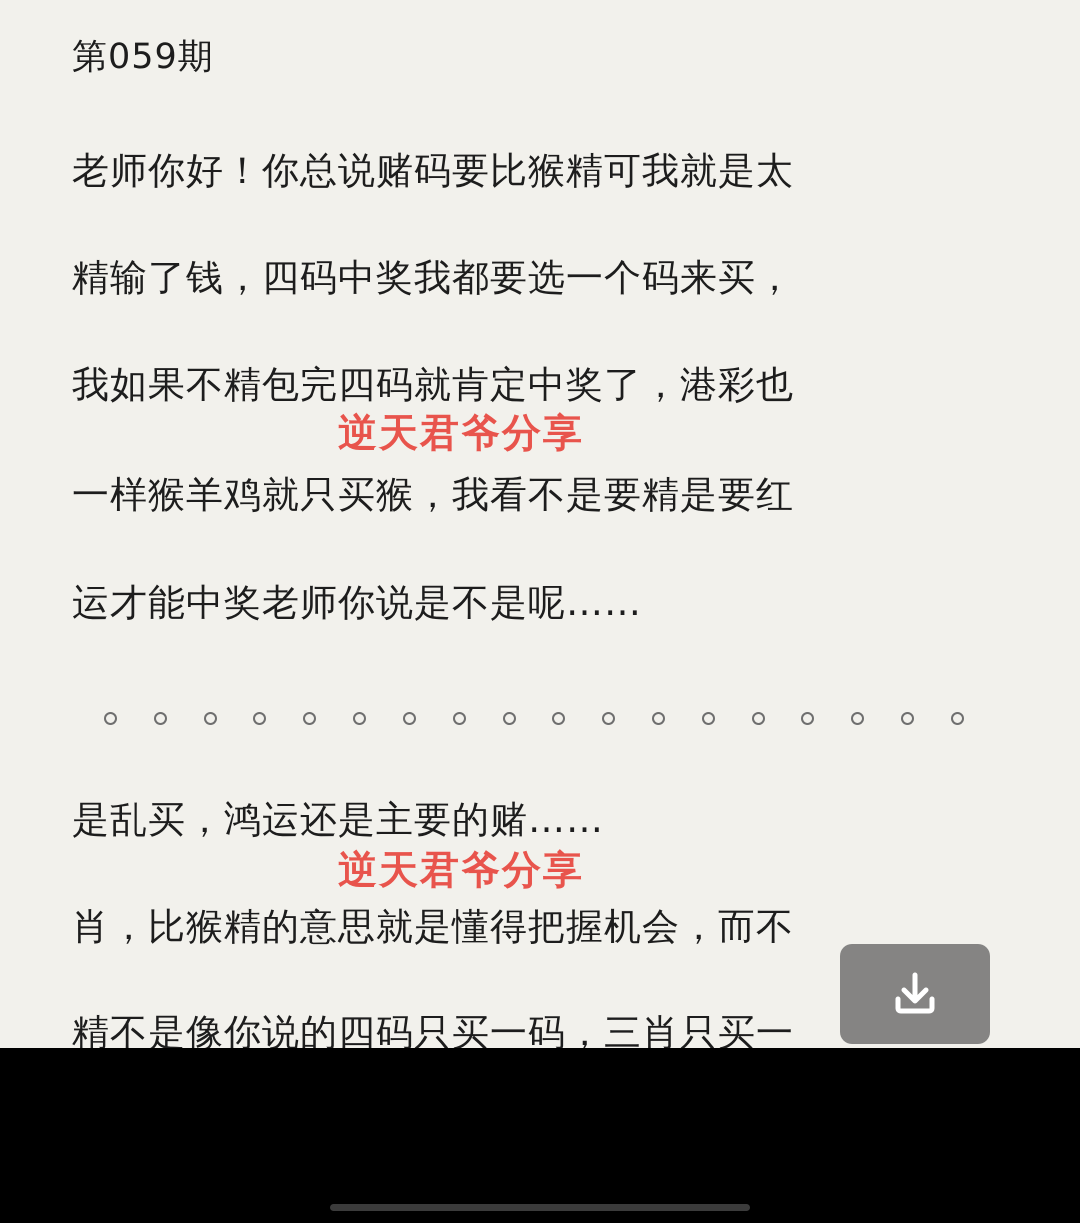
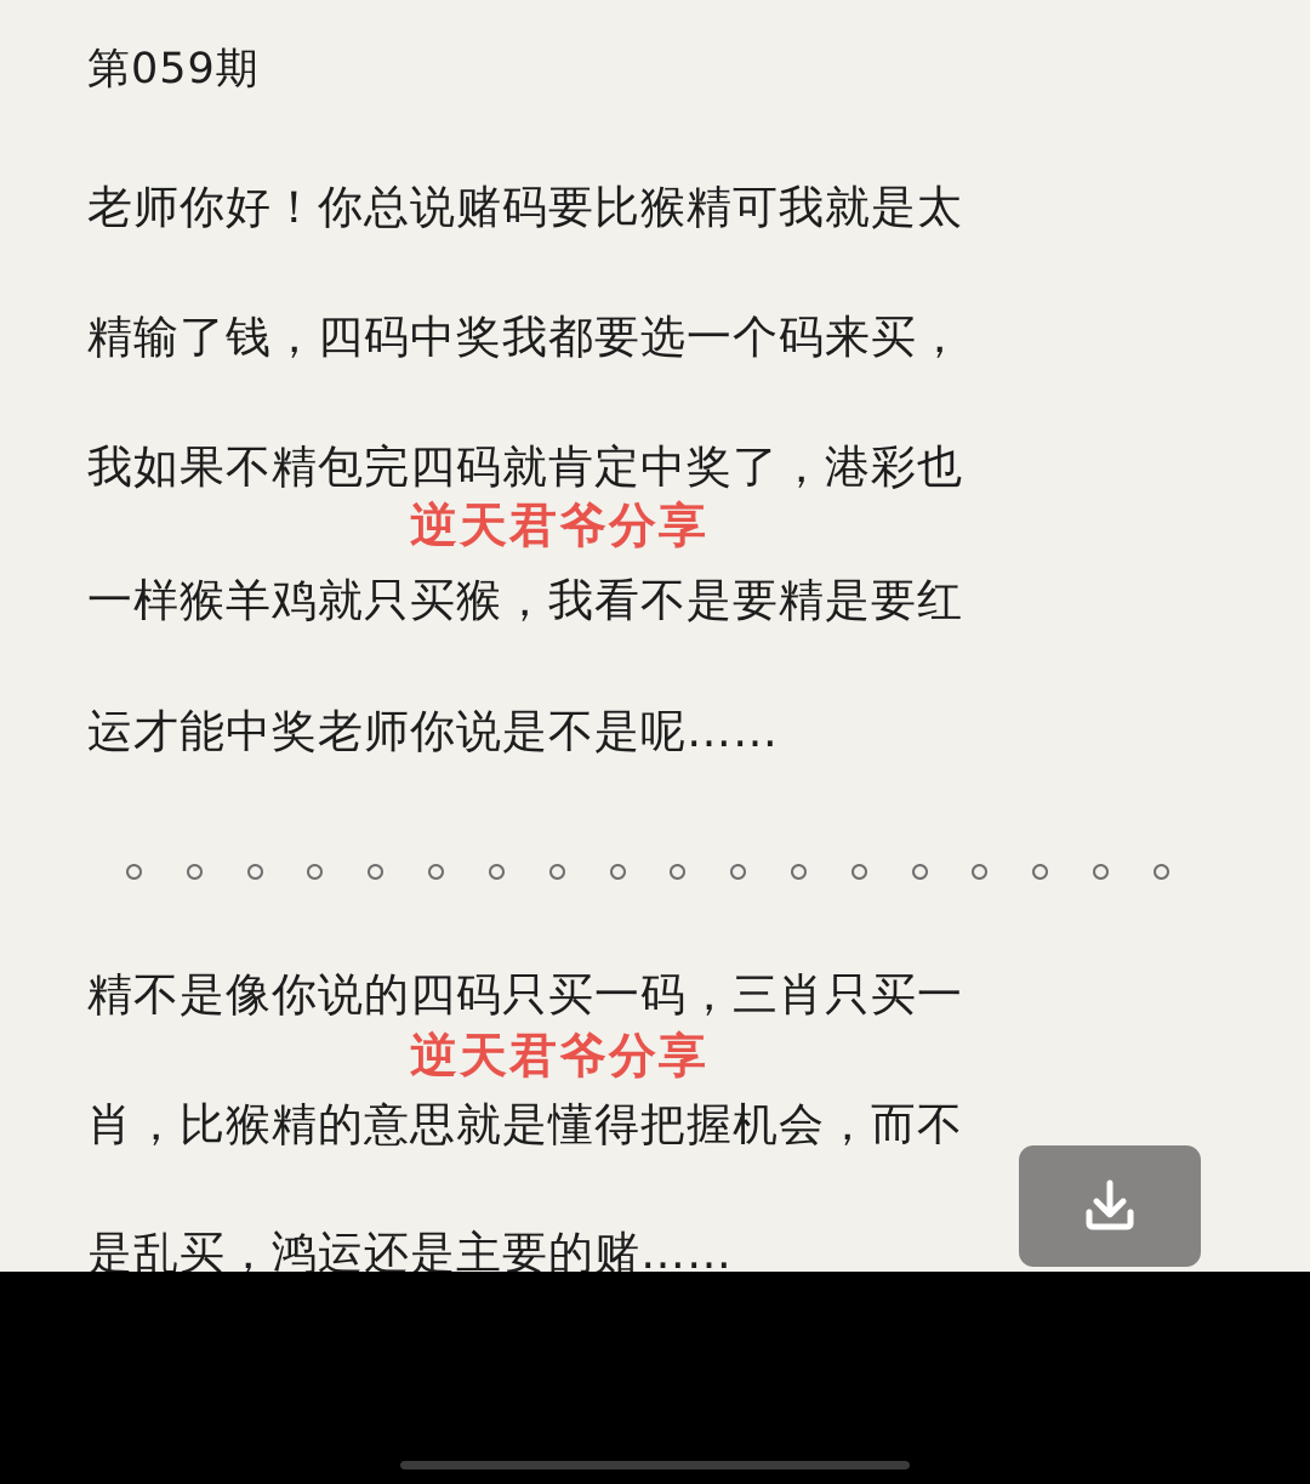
  第059期
  老师你好！你总说赌码要比猴精可我就是太
  精输了钱，四码中奖我都要选一个码来买，
  我如果不精包完四码就肯定中奖了，港彩也
  一样猴羊鸡就只买猴，我看不是要精是要红
  运才能中奖老师你说是不是呢……
- 是乱买，鸿运还是主要的赌……
+ 精不是像你说的四码只买一码，三肖只买一
  肖，比猴精的意思就是懂得把握机会，而不
- 精不是像你说的四码只买一码，三肖只买一
+ 是乱买，鸿运还是主要的赌……
  逆天君爷分享
  逆天君爷分享
